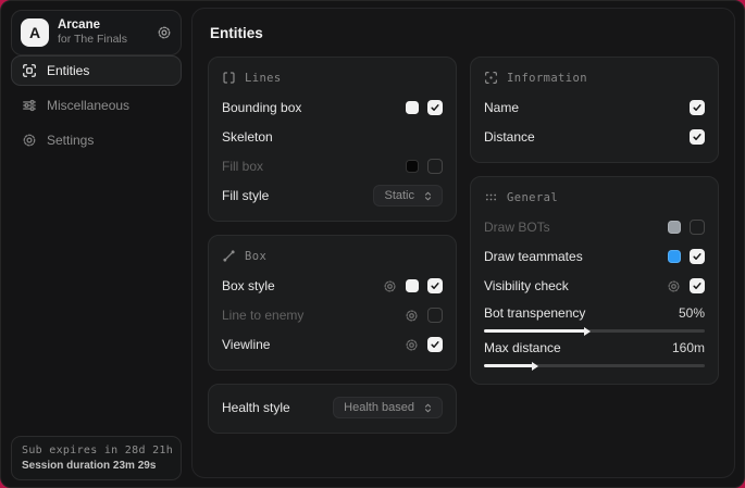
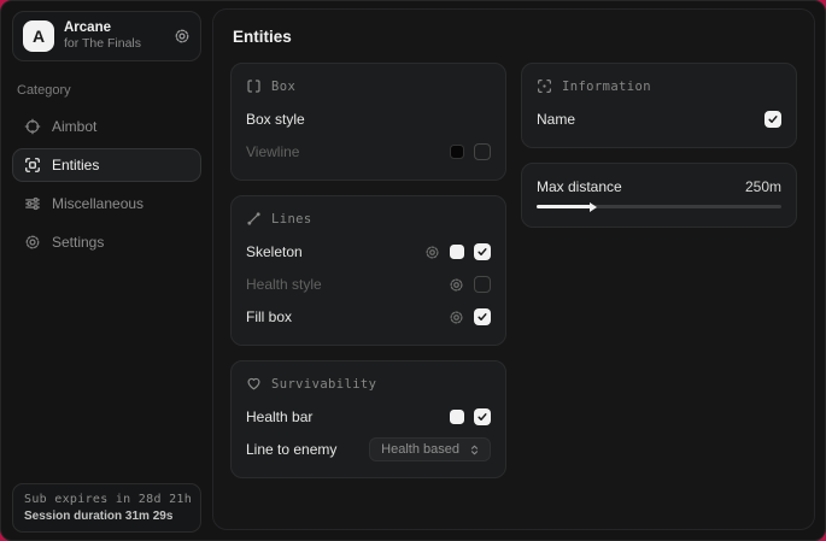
  A
  Arcane
  for The Finals
+ Category
+ Aimbot
  Entities
  Miscellaneous
  Settings
  Sub expires in 28d 21h
- Session duration 23m 29s
+ Session duration 31m 29s
  Entities
- Lines
+ Box
- Bounding box
- Skeleton
+ Box style
- Fill box
+ Viewline
- Fill style
- Static
- Box
+ Lines
- Box style
+ Skeleton
- Line to enemy
+ Health style
- Viewline
+ Fill box
+ Survivability
+ Health bar
- Health style
+ Line to enemy
  Health based
  Information
  Name
- Distance
- General
- Draw BOTs
- Draw teammates
- Visibility check
- Bot transpenency
- 50%
  Max distance
- 160m
+ 250m
